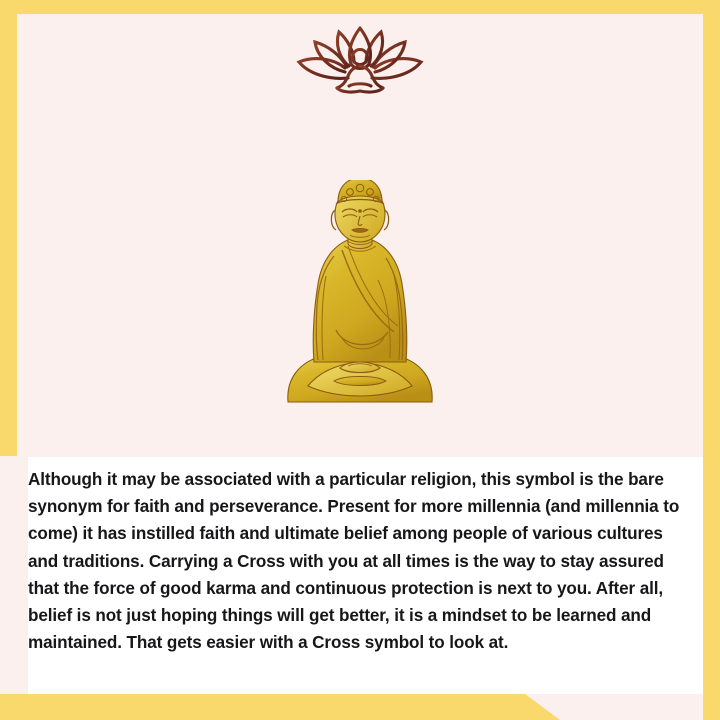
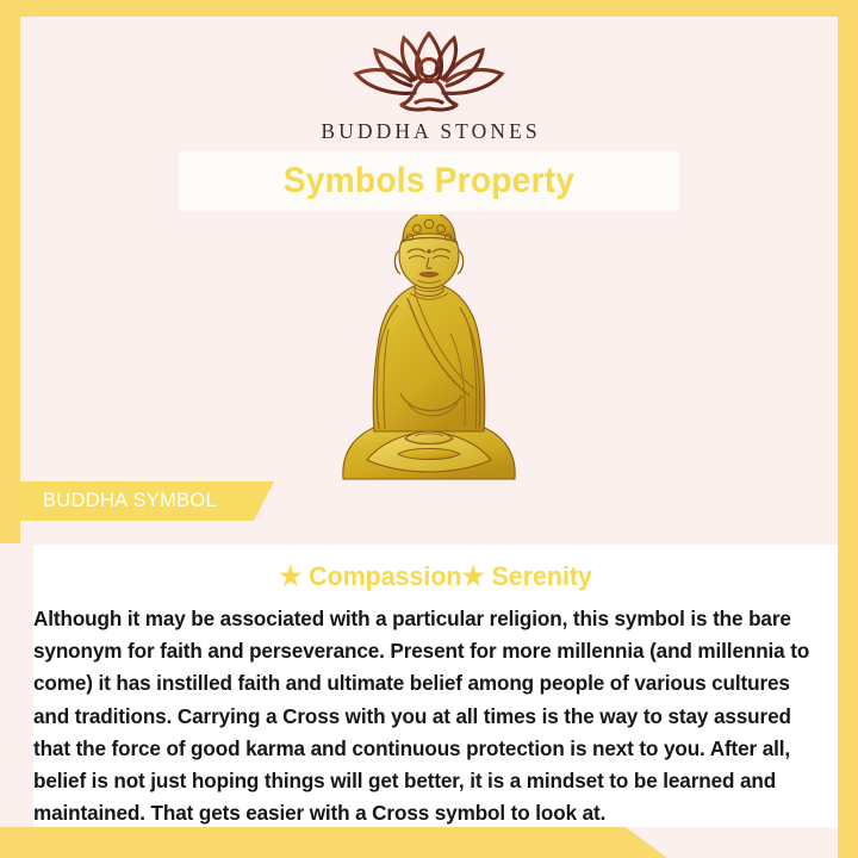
+ BUDDHA STONES
+ Symbols Property
+ BUDDHA SYMBOL
+ ★ Compassion★ Serenity
  Although it may be associated with a particular religion, this symbol is the bare synonym for faith and perseverance. Present for more millennia (and millennia to come) it has instilled faith and ultimate belief among people of various cultures and traditions. Carrying a Cross with you at all times is the way to stay assured that the force of good karma and continuous protection is next to you. After all, belief is not just hoping things will get better, it is a mindset to be learned and maintained. That gets easier with a Cross symbol to look at.
